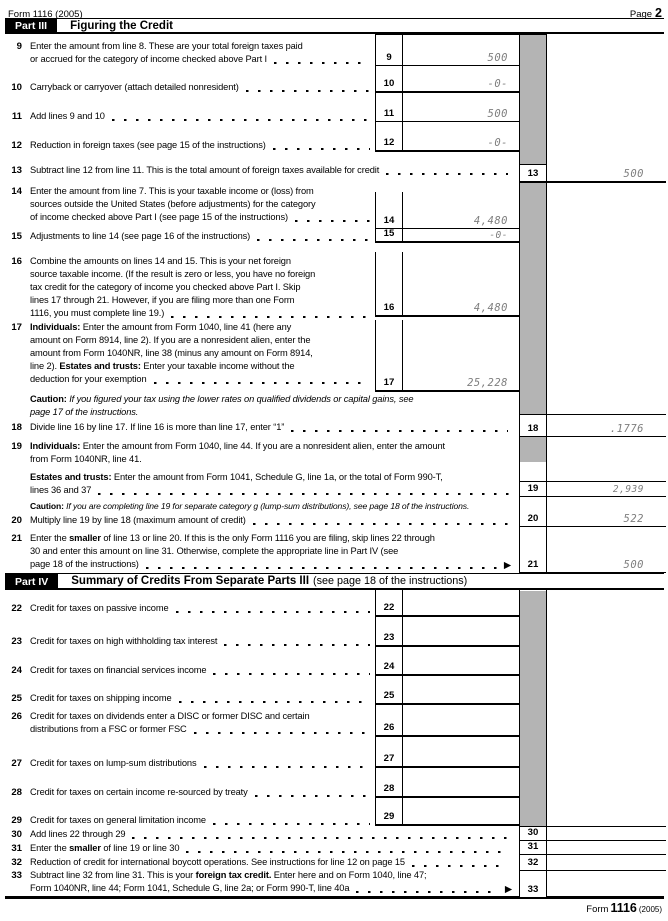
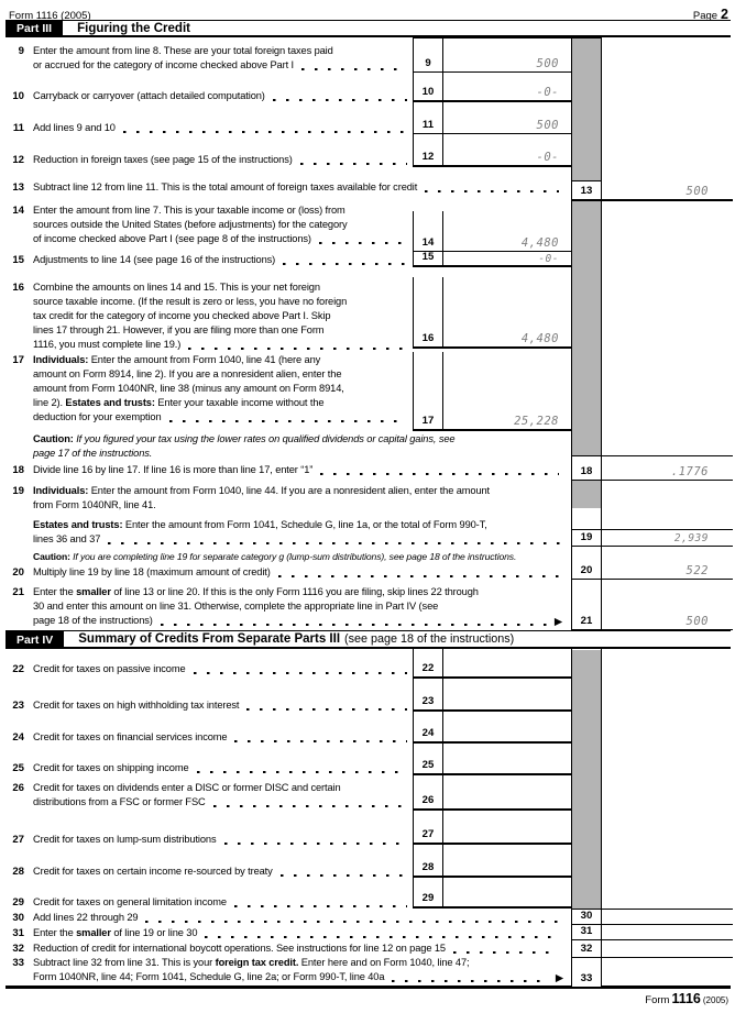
  Form 1116 (2005)
  Page 2
  Part III
  Figuring the Credit
  9
  Enter the amount from line 8. These are your total foreign taxes paid
  or accrued for the category of income checked above Part I
  9
  500
  10
- Carryback or carryover (attach detailed nonresident)
+ Carryback or carryover (attach detailed computation)
  10
  -0-
  11
  Add lines 9 and 10
  11
  500
  12
  Reduction in foreign taxes (see page 15 of the instructions)
  12
  -0-
  13
  Subtract line 12 from line 11. This is the total amount of foreign taxes available for credit
  13
  500
  14
  Enter the amount from line 7. This is your taxable income or (loss) from
  sources outside the United States (before adjustments) for the category
- of income checked above Part I (see page 15 of the instructions)
+ of income checked above Part I (see page 8 of the instructions)
  14
  4,480
  15
  Adjustments to line 14 (see page 16 of the instructions)
  15
  -0-
  16
  Combine the amounts on lines 14 and 15. This is your net foreign
  source taxable income. (If the result is zero or less, you have no foreign
  tax credit for the category of income you checked above Part I. Skip
  lines 17 through 21. However, if you are filing more than one Form
  1116, you must complete line 19.)
  16
  4,480
  17
  Individuals:
  Enter the amount from Form 1040, line 41 (here any
  amount on Form 8914, line 2). If you are a nonresident alien, enter the
  amount from Form 1040NR, line 38 (minus any amount on Form 8914,
  line 2).
  Estates and trusts:
  Enter your taxable income without the
  deduction for your exemption
  17
  25,228
  Caution:
  If you figured your tax using the lower rates on qualified dividends or capital gains, see
  page 17 of the instructions.
  18
  Divide line 16 by line 17. If line 16 is more than line 17, enter “1”
  18
  .1776
  19
  Individuals:
  Enter the amount from Form 1040, line 44. If you are a nonresident alien, enter the amount
  from Form 1040NR, line 41.
  Estates and trusts:
  Enter the amount from Form 1041, Schedule G, line 1a, or the total of Form 990-T,
  lines 36 and 37
  Caution:
  If you are completing line 19 for separate category g (lump-sum distributions), see page 18 of the instructions.
  19
  2,939
  20
  Multiply line 19 by line 18 (maximum amount of credit)
  20
  522
  21
  Enter the
  smaller
  of line 13 or line 20. If this is the only Form 1116 you are filing, skip lines 22 through
  30 and enter this amount on line 31. Otherwise, complete the appropriate line in Part IV (see
  page 18 of the instructions)
  ▶
  21
  500
  Part IV
  Summary of Credits From Separate Parts III
  (see page 18 of the instructions)
  22
  Credit for taxes on passive income
  22
  23
  Credit for taxes on high withholding tax interest
  23
  24
  Credit for taxes on financial services income
  24
  25
  Credit for taxes on shipping income
  25
  26
  Credit for taxes on dividends enter a DISC or former DISC and certain
  distributions from a FSC or former FSC
  26
  27
  Credit for taxes on lump-sum distributions
  27
  28
  Credit for taxes on certain income re-sourced by treaty
  28
  29
  Credit for taxes on general limitation income
  29
  30
  Add lines 22 through 29
  30
  31
  Enter the
  smaller
  of line 19 or line 30
  31
  32
  Reduction of credit for international boycott operations. See instructions for line 12 on page 15
  32
  33
  Subtract line 32 from line 31. This is your
  foreign tax credit.
  Enter here and on Form 1040, line 47;
  Form 1040NR, line 44; Form 1041, Schedule G, line 2a; or Form 990-T, line 40a
  ▶
  33
  Form
  1116
  (2005)
